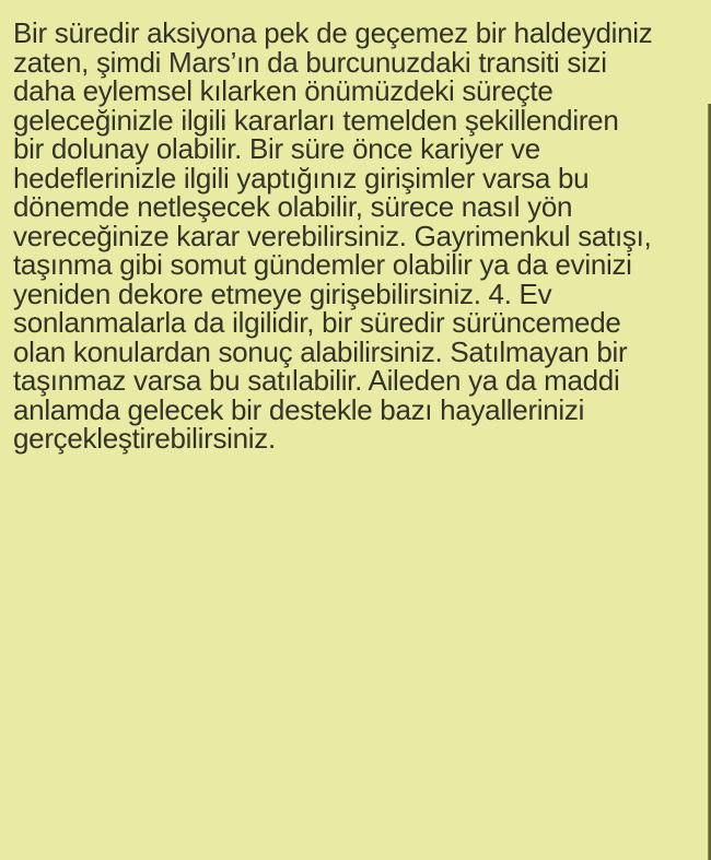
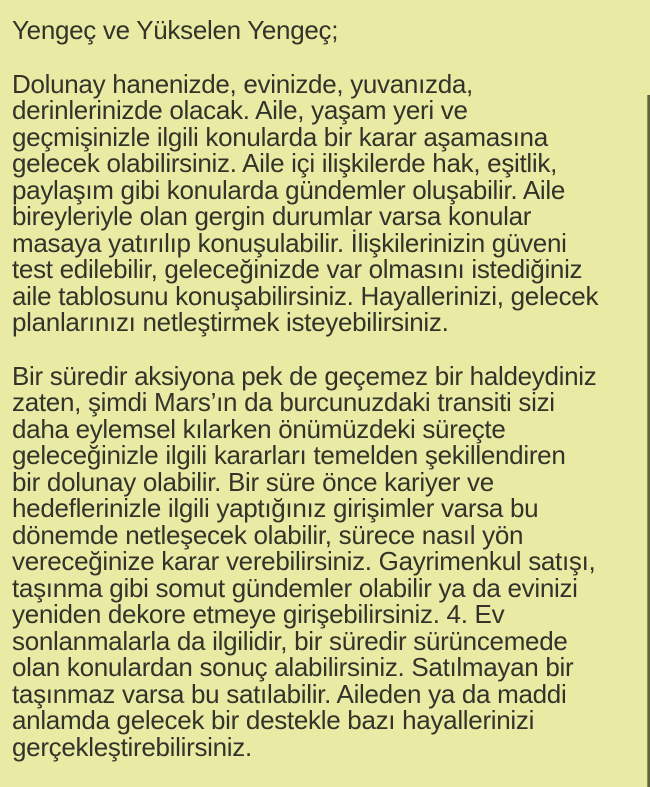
+ Yengeç ve Yükselen Yengeç;
+ Dolunay hanenizde, evinizde, yuvanızda,
+ derinlerinizde olacak. Aile, yaşam yeri ve
+ geçmişinizle ilgili konularda bir karar aşamasına
+ gelecek olabilirsiniz. Aile içi ilişkilerde hak, eşitlik,
+ paylaşım gibi konularda gündemler oluşabilir. Aile
+ bireyleriyle olan gergin durumlar varsa konular
+ masaya yatırılıp konuşulabilir. İlişkilerinizin güveni
+ test edilebilir, geleceğinizde var olmasını istediğiniz
+ aile tablosunu konuşabilirsiniz. Hayallerinizi, gelecek
+ planlarınızı netleştirmek isteyebilirsiniz.
  Bir süredir aksiyona pek de geçemez bir haldeydiniz
  zaten, şimdi Mars’ın da burcunuzdaki transiti sizi
  daha eylemsel kılarken önümüzdeki süreçte
  geleceğinizle ilgili kararları temelden şekillendiren
  bir dolunay olabilir. Bir süre önce kariyer ve
  hedeflerinizle ilgili yaptığınız girişimler varsa bu
  dönemde netleşecek olabilir, sürece nasıl yön
  vereceğinize karar verebilirsiniz. Gayrimenkul satışı,
  taşınma gibi somut gündemler olabilir ya da evinizi
  yeniden dekore etmeye girişebilirsiniz. 4. Ev
  sonlanmalarla da ilgilidir, bir süredir sürüncemede
  olan konulardan sonuç alabilirsiniz. Satılmayan bir
  taşınmaz varsa bu satılabilir. Aileden ya da maddi
  anlamda gelecek bir destekle bazı hayallerinizi
  gerçekleştirebilirsiniz.
